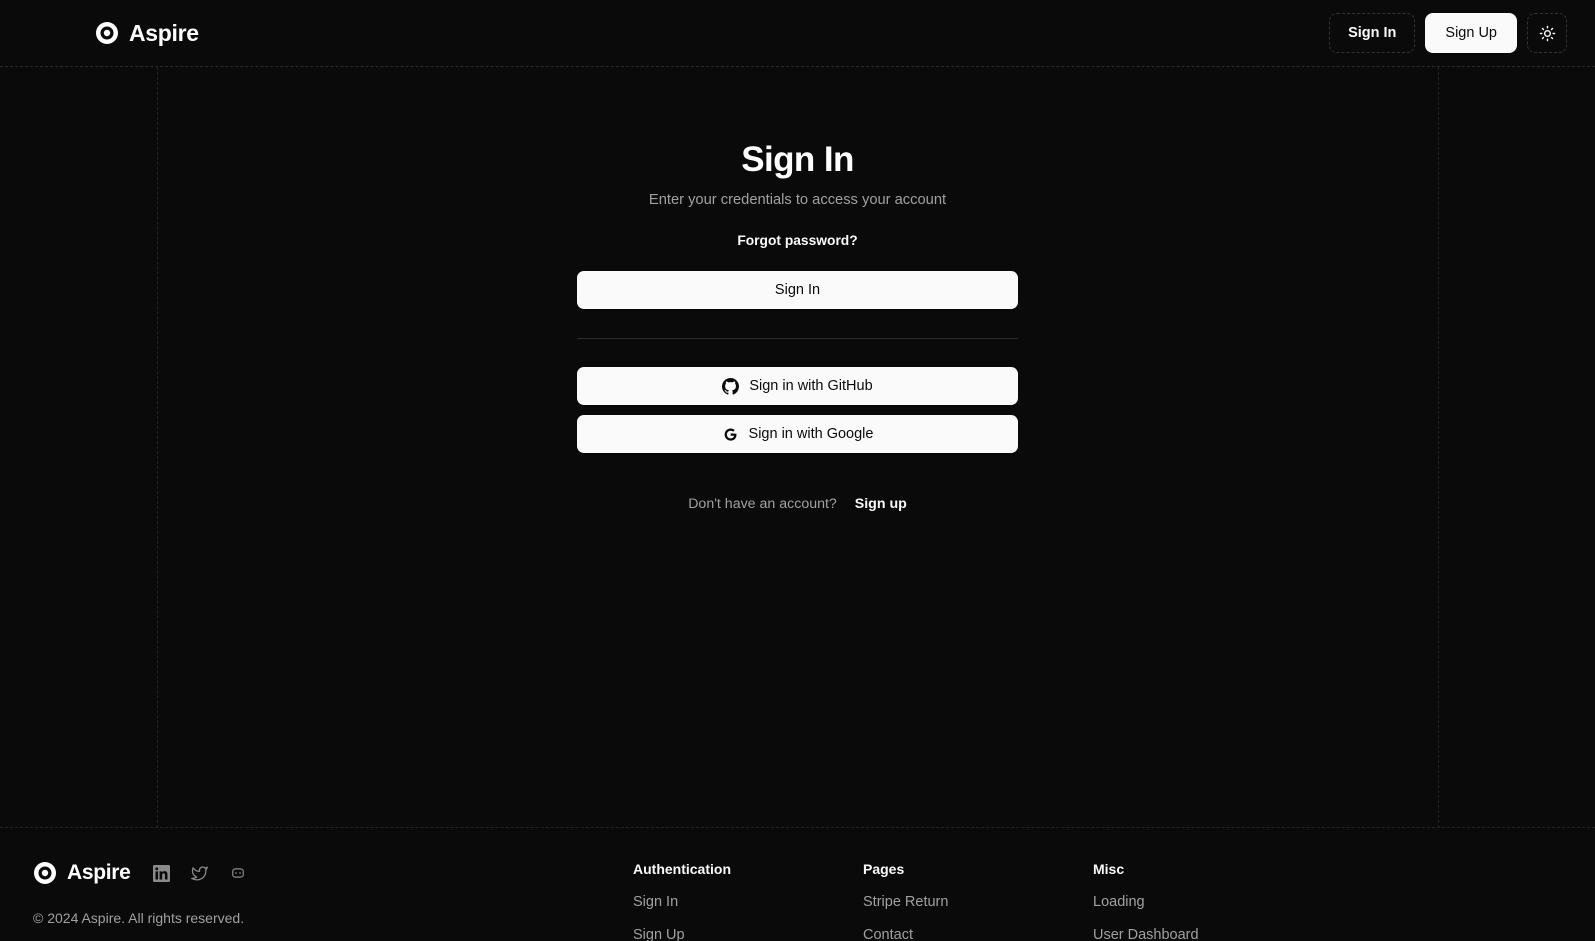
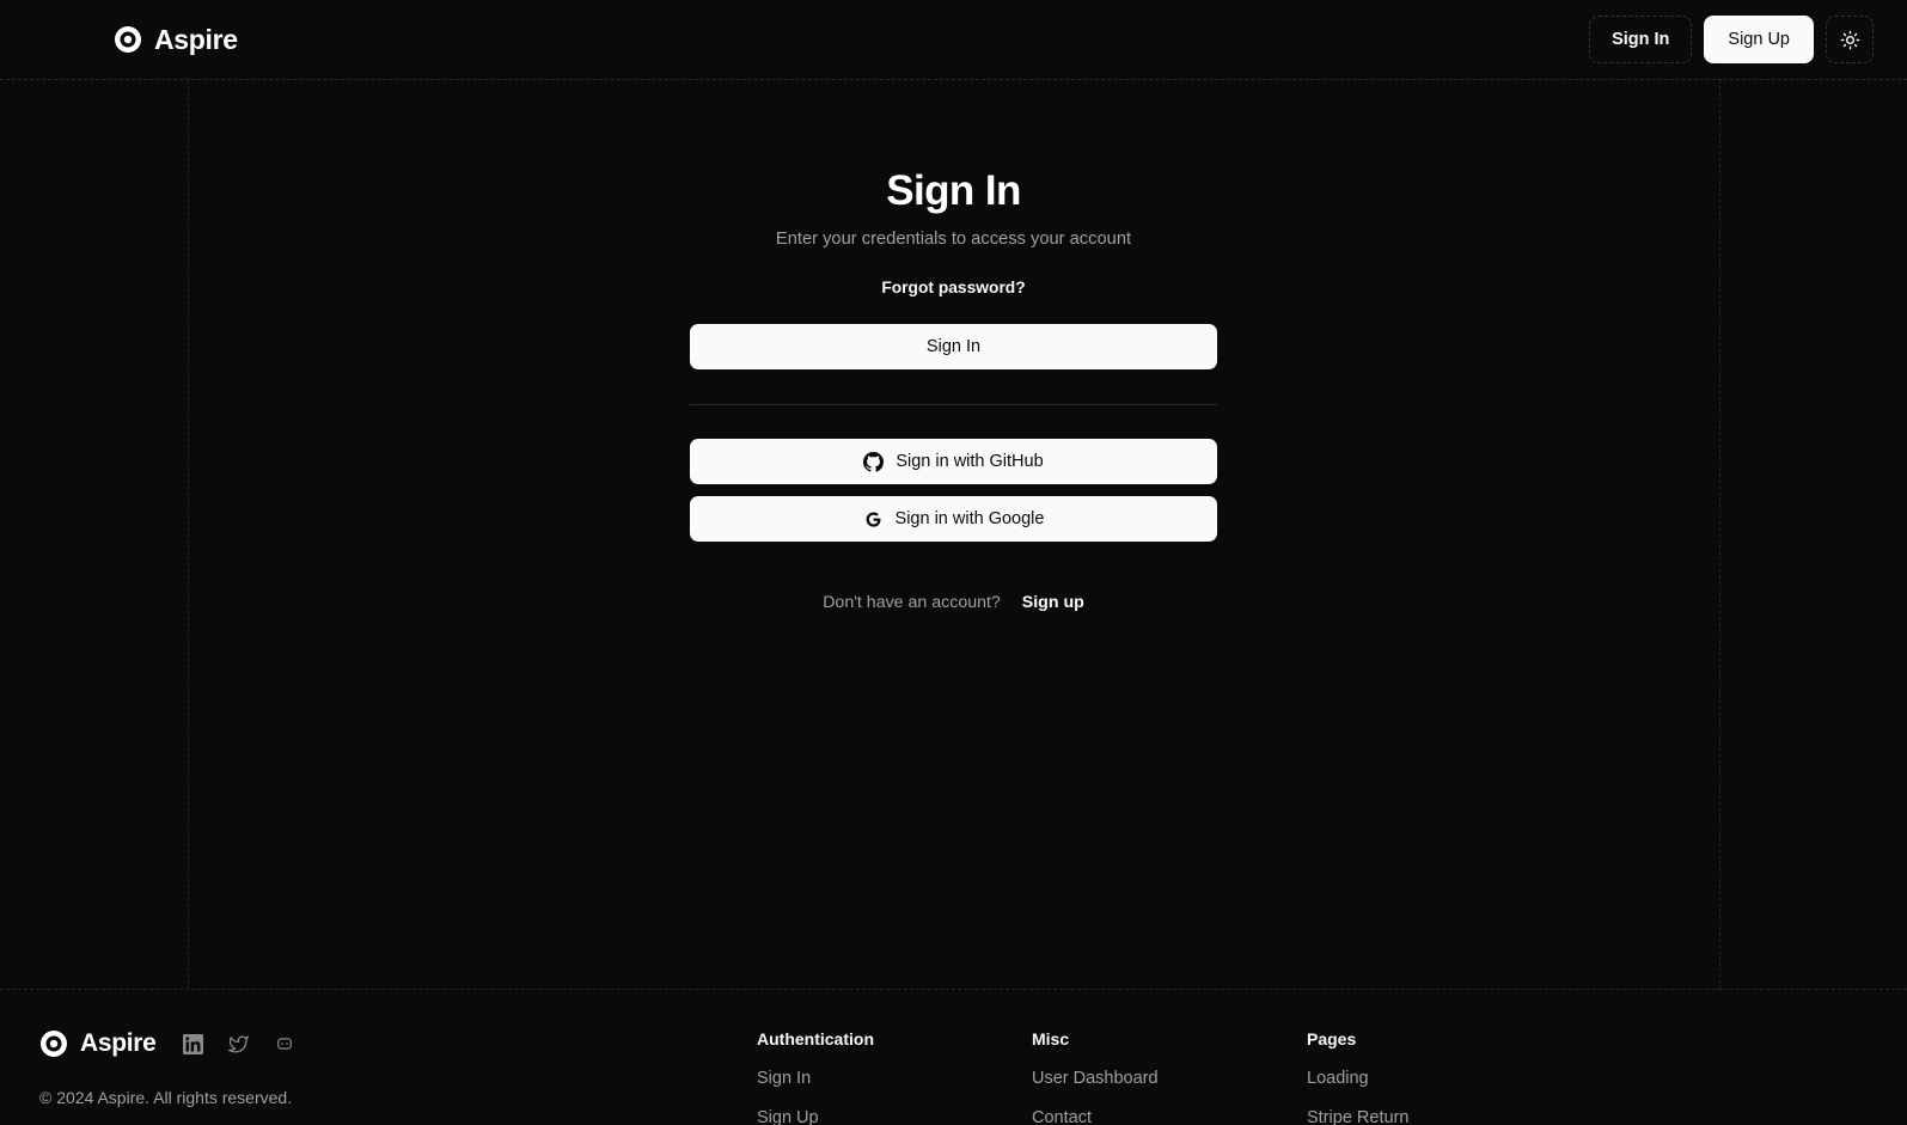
  Aspire
  Sign In
  Sign Up
  Sign In
  Enter your credentials to access your account
  Forgot password?
  Sign In
  Sign in with GitHub
  Sign in with Google
  Don't have an account? Sign up
  Aspire
  © 2024 Aspire. All rights reserved.
  Authentication
  Sign In
  Sign Up
- Pages
+ Misc
- Stripe Return
+ User Dashboard
  Contact
- Misc
+ Pages
  Loading
- User Dashboard
+ Stripe Return
